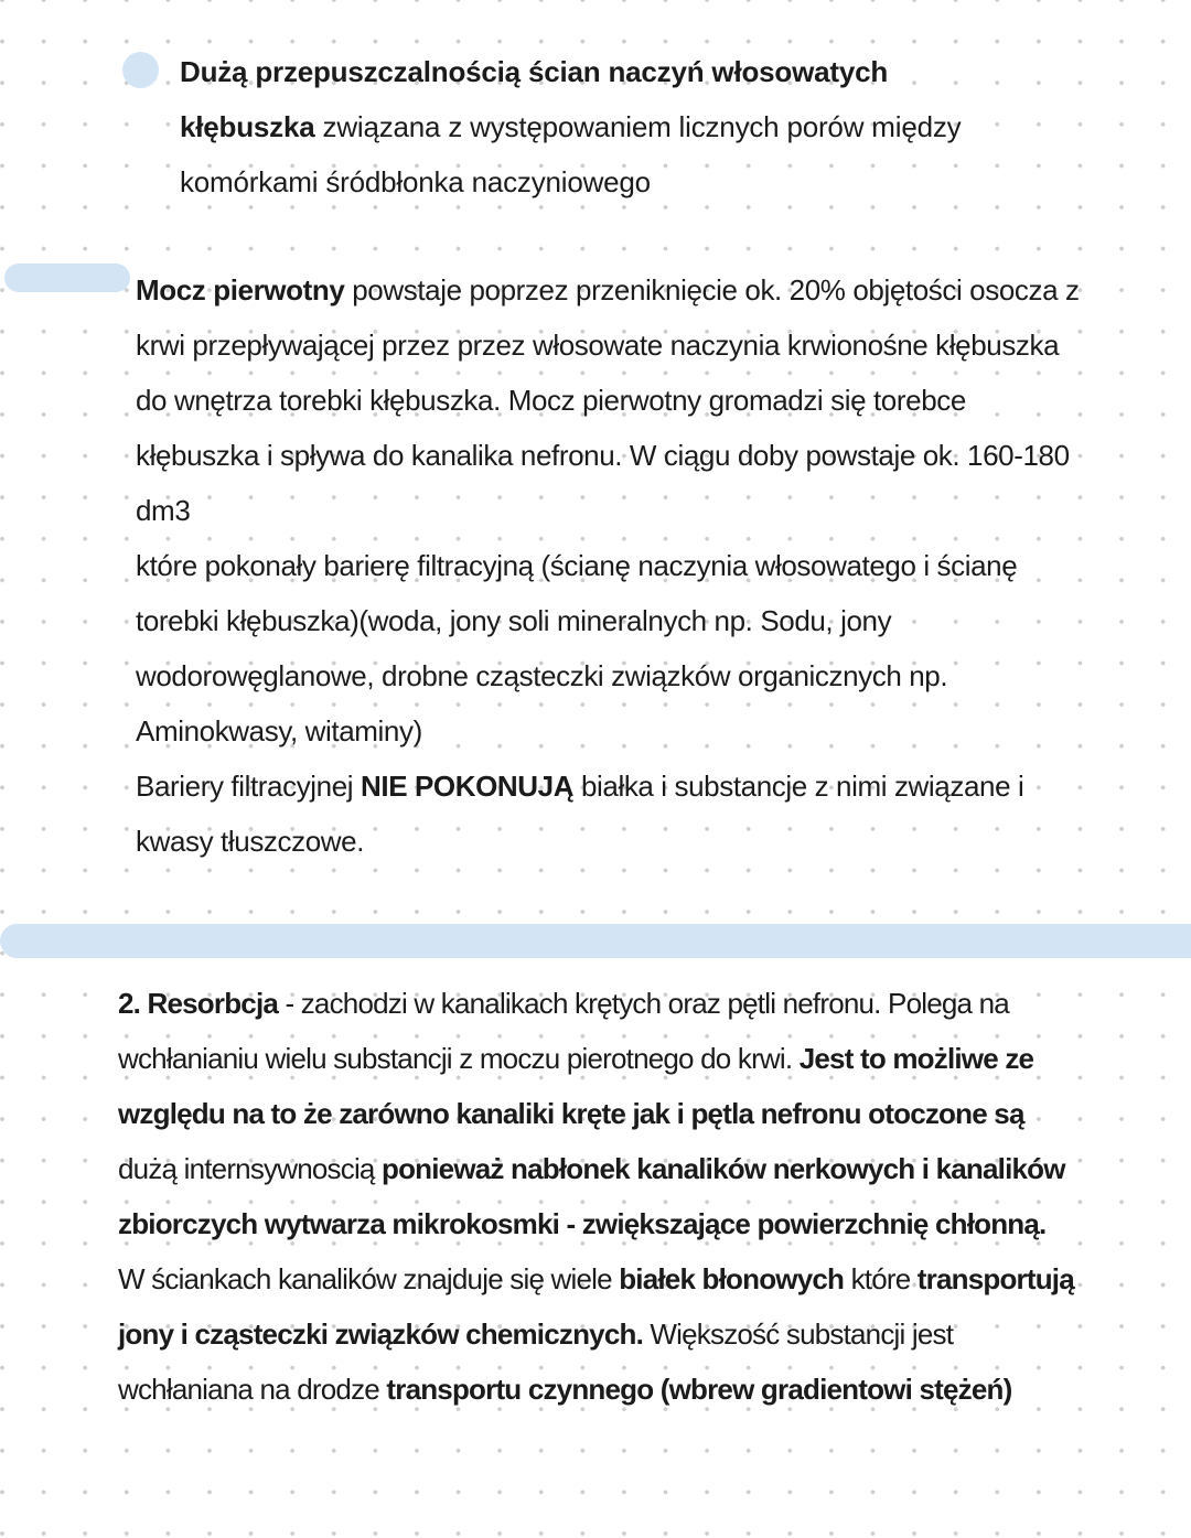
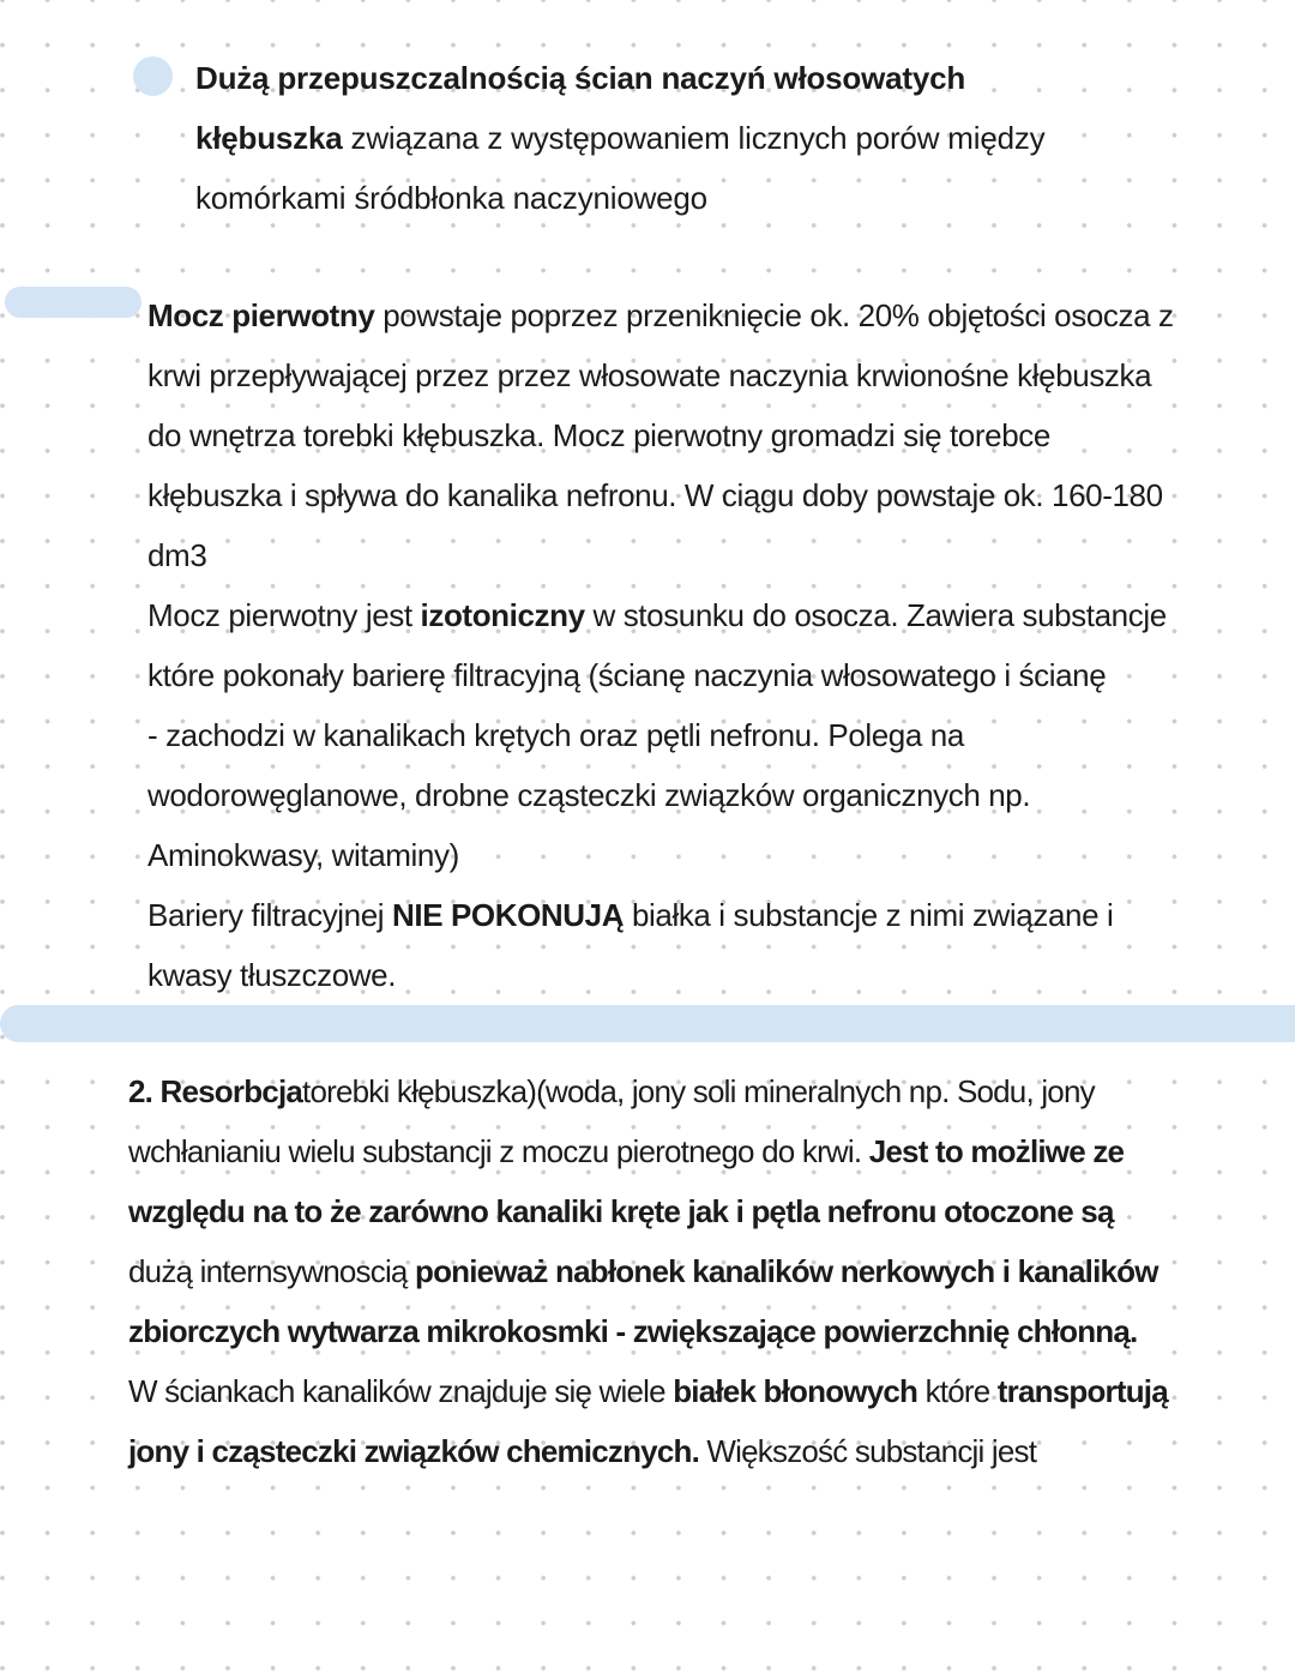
  Dużą przepuszczalnością ścian naczyń włosowatych
  kłębuszka związana z występowaniem licznych porów między
  komórkami śródbłonka naczyniowego
  Mocz pierwotny powstaje poprzez przeniknięcie ok. 20% objętości osocza z
  krwi przepływającej przez przez włosowate naczynia krwionośne kłębuszka
  do wnętrza torebki kłębuszka. Mocz pierwotny gromadzi się torebce
  kłębuszka i spływa do kanalika nefronu. W ciągu doby powstaje ok. 160-180
  dm3
+ Mocz pierwotny jest izotoniczny w stosunku do osocza. Zawiera substancje
  które pokonały barierę filtracyjną (ścianę naczynia włosowatego i ścianę
- torebki kłębuszka)(woda, jony soli mineralnych np. Sodu, jony
+ - zachodzi w kanalikach krętych oraz pętli nefronu. Polega na
  wodorowęglanowe, drobne cząsteczki związków organicznych np.
  Aminokwasy, witaminy)
  Bariery filtracyjnej NIE POKONUJĄ białka i substancje z nimi związane i
  kwasy tłuszczowe.
- 2. Resorbcja - zachodzi w kanalikach krętych oraz pętli nefronu. Polega na
+ 2. Resorbcjatorebki kłębuszka)(woda, jony soli mineralnych np. Sodu, jony
  wchłanianiu wielu substancji z moczu pierotnego do krwi. Jest to możliwe ze
  względu na to że zarówno kanaliki kręte jak i pętla nefronu otoczone są
  dużą internsywnoscią ponieważ nabłonek kanalików nerkowych i kanalików
  zbiorczych wytwarza mikrokosmki - zwiększające powierzchnię chłonną.
  W ściankach kanalików znajduje się wiele białek błonowych które transportują
  jony i cząsteczki związków chemicznych. Większość substancji jest
- wchłaniana na drodze transportu czynnego (wbrew gradientowi stężeń)
